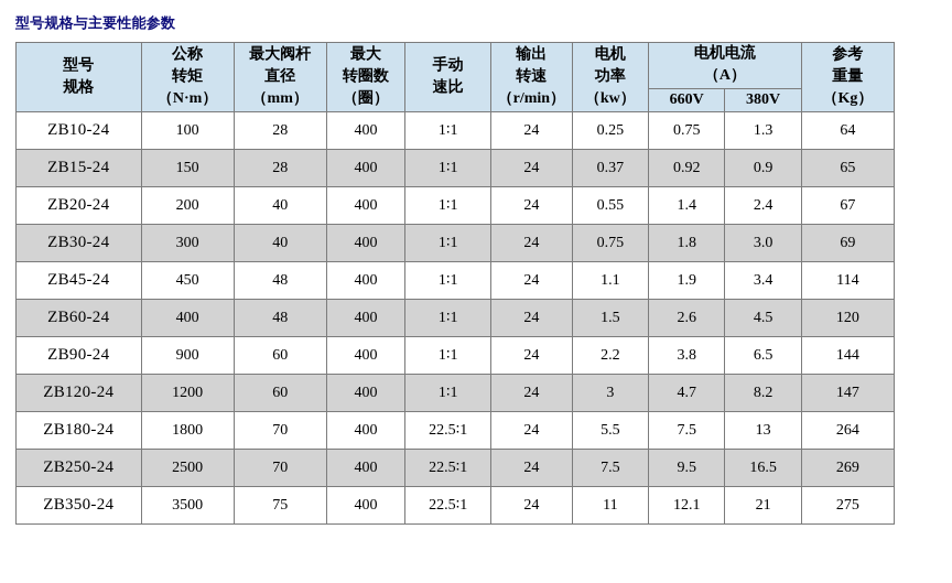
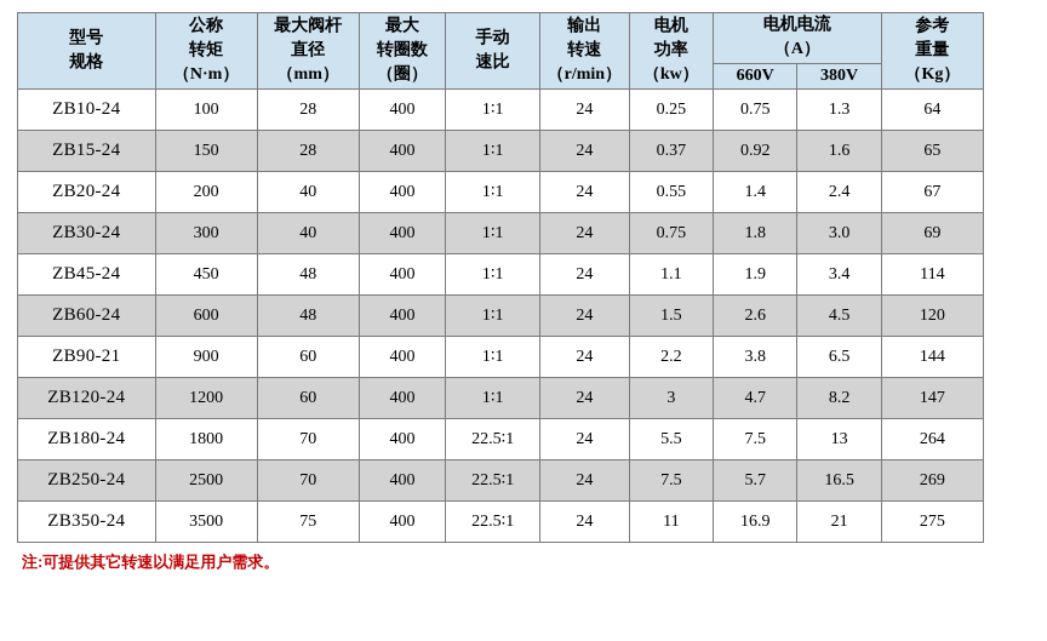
- 型号规格与主要性能参数
  型号 规格	公称 转矩 （N·m）	最大阀杆 直径 （mm）	最大 转圈数 （圈）	手动 速比	输出 转速 （r/min）	电机 功率 （kw）	电机电流 （A）	参考 重量 （Kg）
  660V	380V
  ZB10-24	100	28	400	1∶1	24	0.25	0.75	1.3	64
- ZB15-24	150	28	400	1∶1	24	0.37	0.92	0.9	65
+ ZB15-24	150	28	400	1∶1	24	0.37	0.92	1.6	65
  ZB20-24	200	40	400	1∶1	24	0.55	1.4	2.4	67
  ZB30-24	300	40	400	1∶1	24	0.75	1.8	3.0	69
  ZB45-24	450	48	400	1∶1	24	1.1	1.9	3.4	114
- ZB60-24	400	48	400	1∶1	24	1.5	2.6	4.5	120
+ ZB60-24	600	48	400	1∶1	24	1.5	2.6	4.5	120
- ZB90-24	900	60	400	1∶1	24	2.2	3.8	6.5	144
+ ZB90-21	900	60	400	1∶1	24	2.2	3.8	6.5	144
  ZB120-24	1200	60	400	1∶1	24	3	4.7	8.2	147
  ZB180-24	1800	70	400	22.5∶1	24	5.5	7.5	13	264
- ZB250-24	2500	70	400	22.5∶1	24	7.5	9.5	16.5	269
+ ZB250-24	2500	70	400	22.5∶1	24	7.5	5.7	16.5	269
- ZB350-24	3500	75	400	22.5∶1	24	11	12.1	21	275
+ ZB350-24	3500	75	400	22.5∶1	24	11	16.9	21	275
+ 注:可提供其它转速以满足用户需求。
